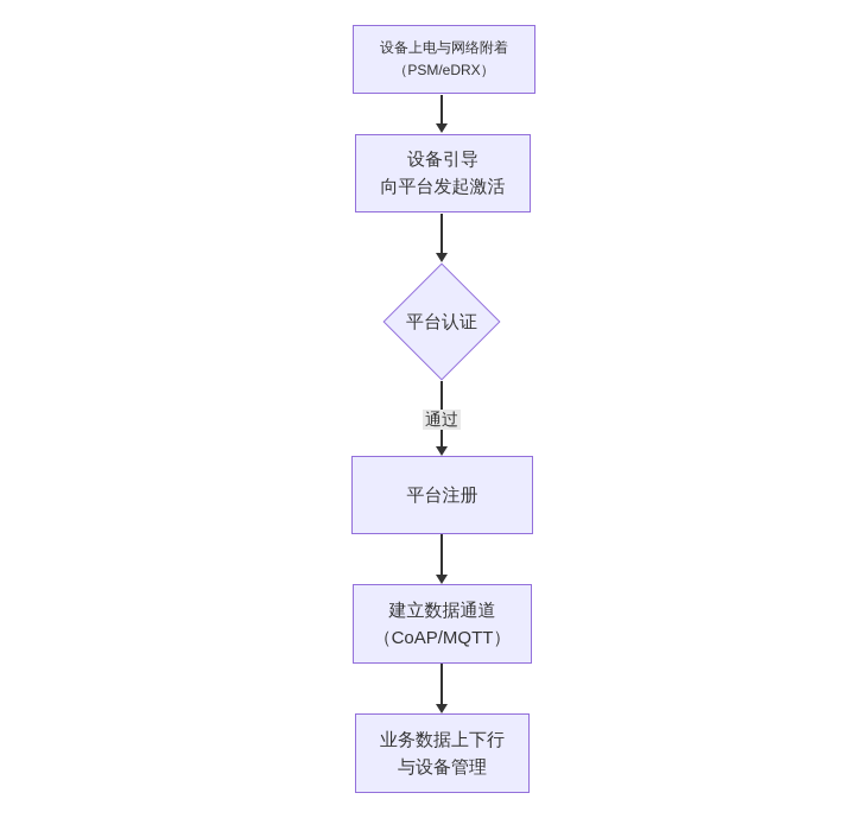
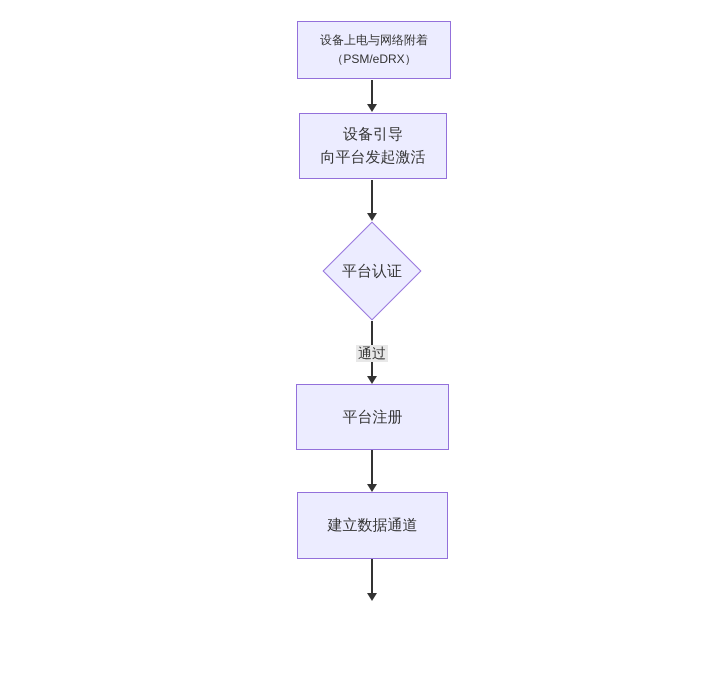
  设备上电与网络附着
  （PSM/eDRX）
  设备引导
  向平台发起激活
  平台认证
  通过
  平台注册
  建立数据通道
- （CoAP/MQTT）
- 业务数据上下行
- 与设备管理
